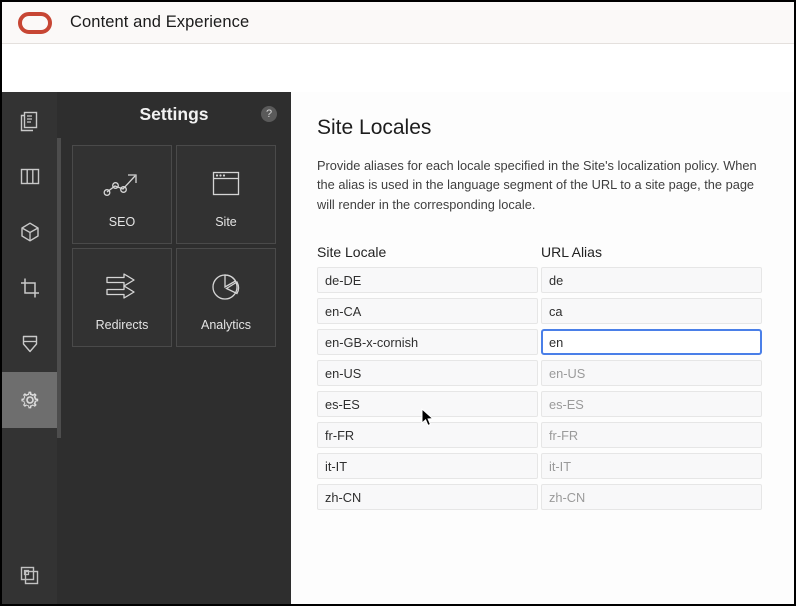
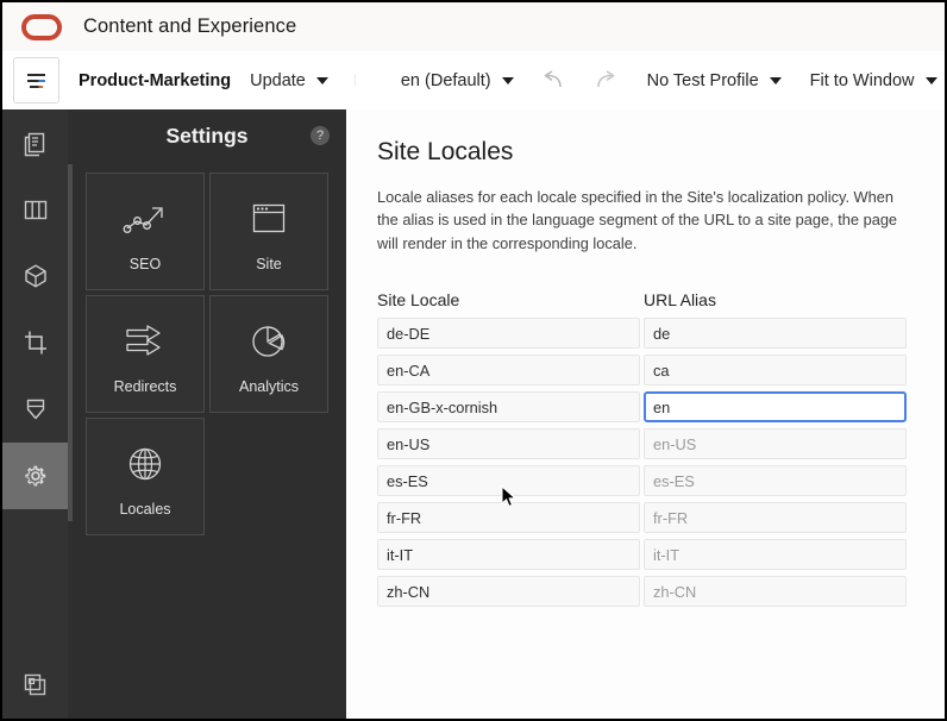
  Content and Experience
+ Product-Marketing
+ Update
+ en (Default)
+ No Test Profile
+ Fit to Window
  Settings
  ?
  SEO
  Site
  Redirects
  Analytics
+ Locales
  Site Locales
- Provide aliases for each locale specified in the Site's localization policy. When the alias is used in the language segment of the URL to a site page, the page will render in the corresponding locale.
+ Locale aliases for each locale specified in the Site's localization policy. When the alias is used in the language segment of the URL to a site page, the page will render in the corresponding locale.
  Site Locale
  URL Alias
  de-DE
  de
  en-CA
  ca
  en-GB-x-cornish
  en
  en-US
  en-US
  es-ES
  es-ES
  fr-FR
  fr-FR
  it-IT
  it-IT
  zh-CN
  zh-CN
